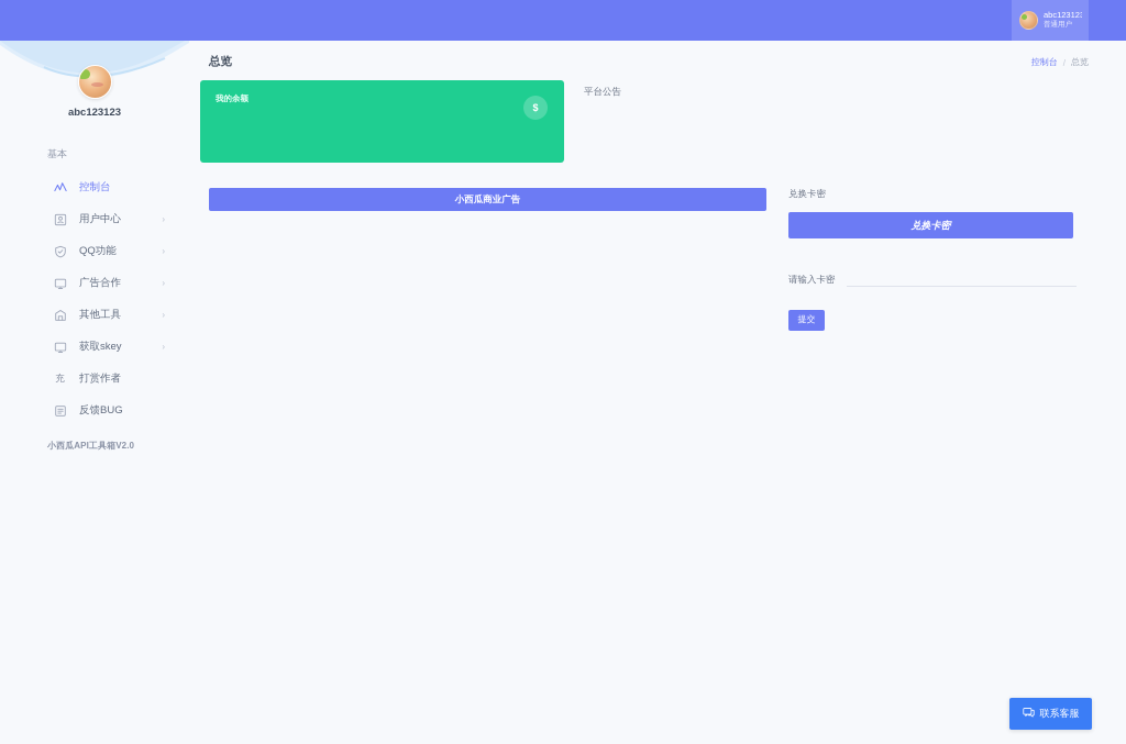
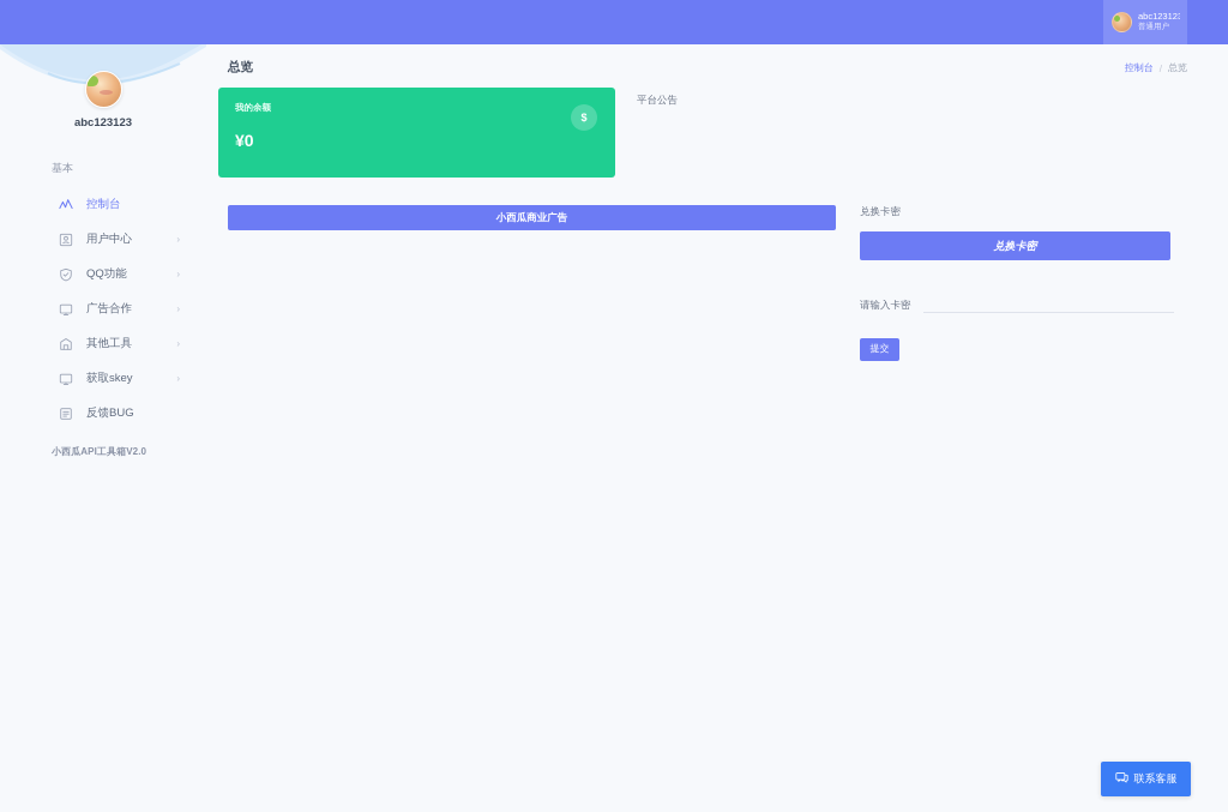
  abc12312
  abc123123
  基本
  控制台
  用户中心
  ›
  QQ功能
  ›
  广告合作
  ›
  其他工具
  ›
  获取skey
  ›
- 充
- 打赏作者
  反馈BUG
  小西瓜API工具箱V2.0
  总览
  控制台
  /
  总览
  我的余额
+ ¥0
  $
  平台公告
  小西瓜商业广告
  兑换卡密
  兑换卡密
  请输入卡密
  提交
  联系客服
